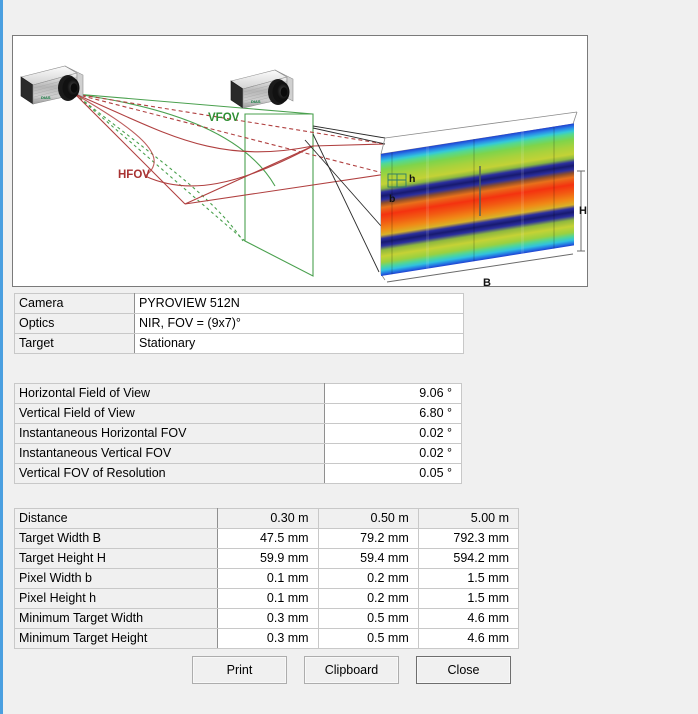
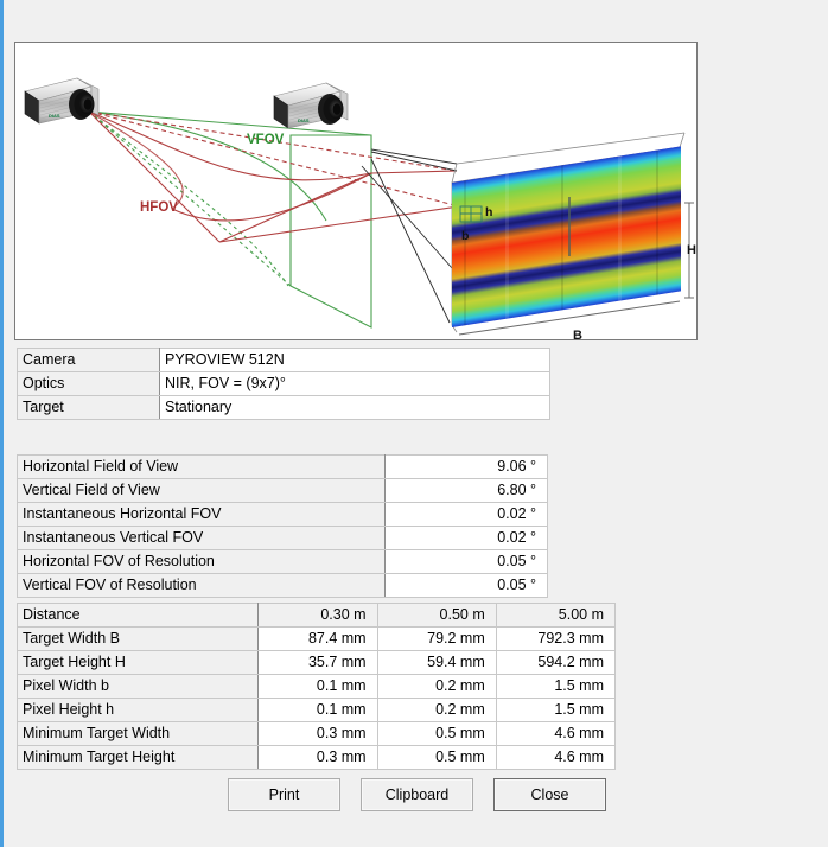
  VFOV
  HFOV
  h
  b
  H
  B
  Camera	PYROVIEW 512N
  Optics	NIR, FOV = (9x7)°
  Target	Stationary
  Horizontal Field of View	9.06 °
  Vertical Field of View	6.80 °
  Instantaneous Horizontal FOV	0.02 °
  Instantaneous Vertical FOV	0.02 °
+ Horizontal FOV of Resolution	0.05 °
  Vertical FOV of Resolution	0.05 °
  Distance	0.30 m	0.50 m	5.00 m
- Target Width B	47.5 mm	79.2 mm	792.3 mm
+ Target Width B	87.4 mm	79.2 mm	792.3 mm
- Target Height H	59.9 mm	59.4 mm	594.2 mm
+ Target Height H	35.7 mm	59.4 mm	594.2 mm
  Pixel Width b	0.1 mm	0.2 mm	1.5 mm
  Pixel Height h	0.1 mm	0.2 mm	1.5 mm
  Minimum Target Width	0.3 mm	0.5 mm	4.6 mm
  Minimum Target Height	0.3 mm	0.5 mm	4.6 mm
  Print
  Clipboard
  Close
